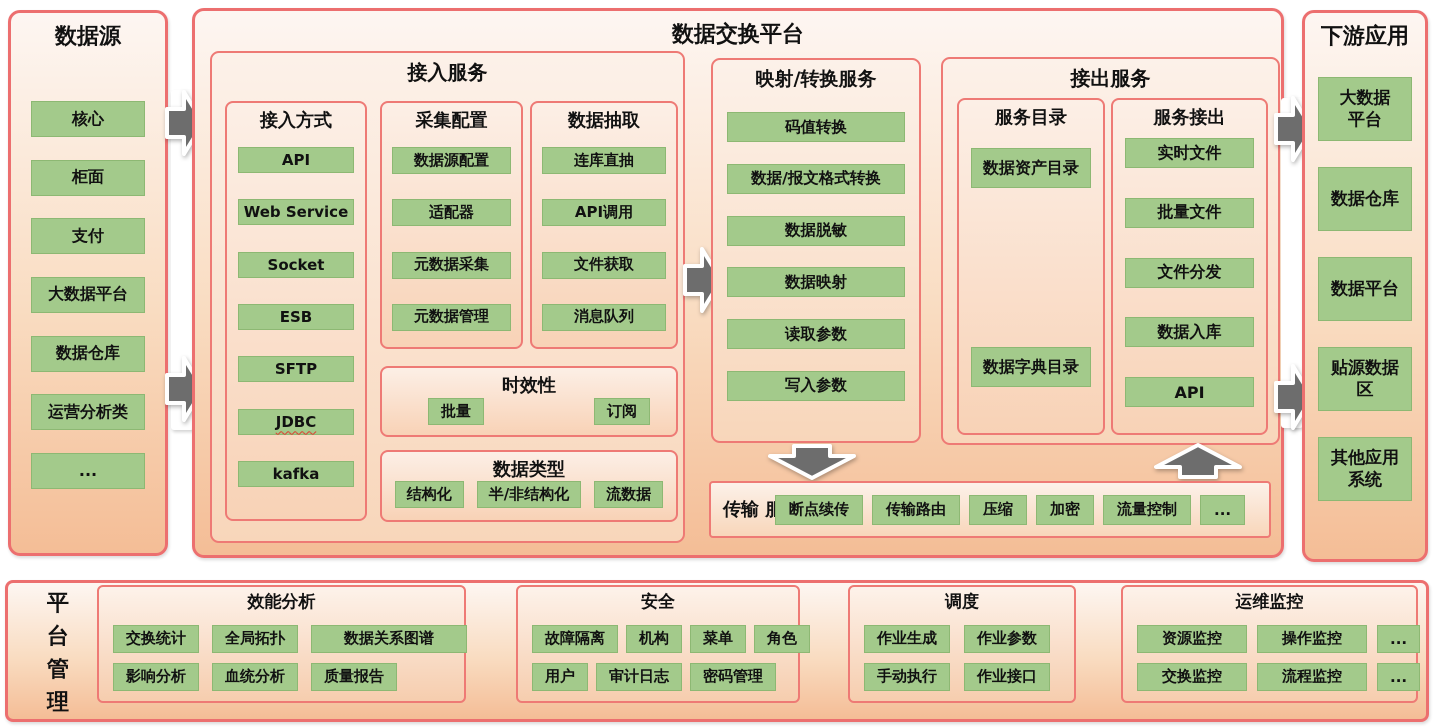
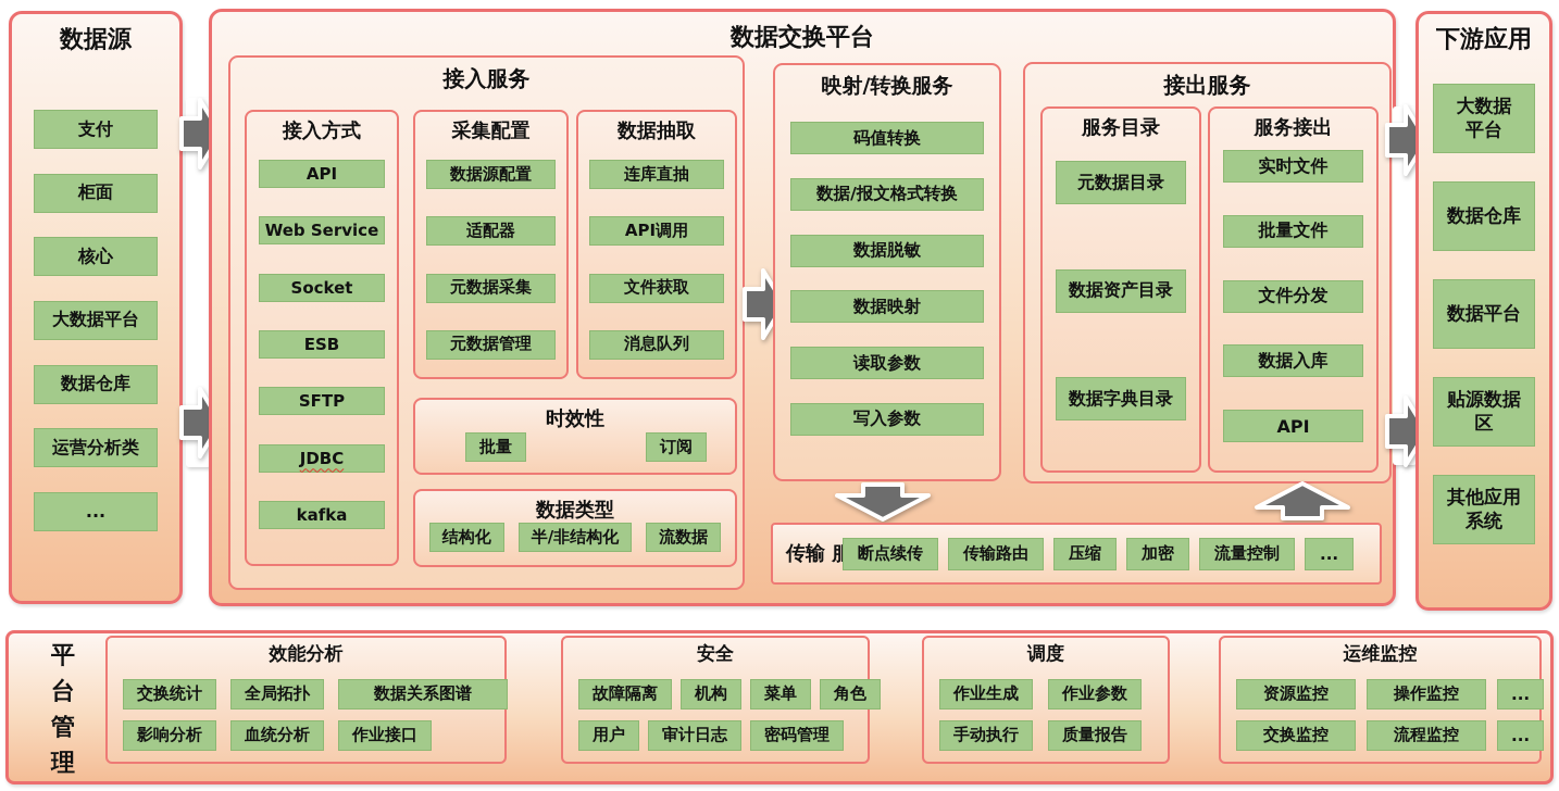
  数据源
- 核心
+ 支付
  柜面
- 支付
+ 核心
  大数据平台
  数据仓库
  运营分析类
  ...
  数据交换平台
  接入服务
  接入方式
  API
  Web Service
  Socket
  ESB
  SFTP
  JDBC
  kafka
  采集配置
  数据源配置
  适配器
  元数据采集
  元数据管理
  数据抽取
  连库直抽
  API调用
  文件获取
  消息队列
  时效性
  批量
  订阅
  数据类型
  结构化
  半/非结构化
  流数据
  映射/转换服务
  码值转换
  数据/报文格式转换
  数据脱敏
  数据映射
  读取参数
  写入参数
  接出服务
  服务目录
+ 元数据目录
  数据资产目录
  数据字典目录
  服务接出
  实时文件
  批量文件
  文件分发
  数据入库
  API
  断点续传
  传输路由
  压缩
  加密
  流量控制
  ...
  下游应用
  大数据
  平台
  数据仓库
  数据平台
  贴源数据
  区
  其他应用
  系统
  平
  台
  管
  理
  效能分析
  交换统计
  全局拓扑
  数据关系图谱
  影响分析
  血统分析
- 质量报告
+ 作业接口
  安全
  故障隔离
  机构
  菜单
  角色
  用户
  审计日志
  密码管理
  调度
  作业生成
  作业参数
  手动执行
- 作业接口
+ 质量报告
  运维监控
  资源监控
  操作监控
  ...
  交换监控
  流程监控
  ...
